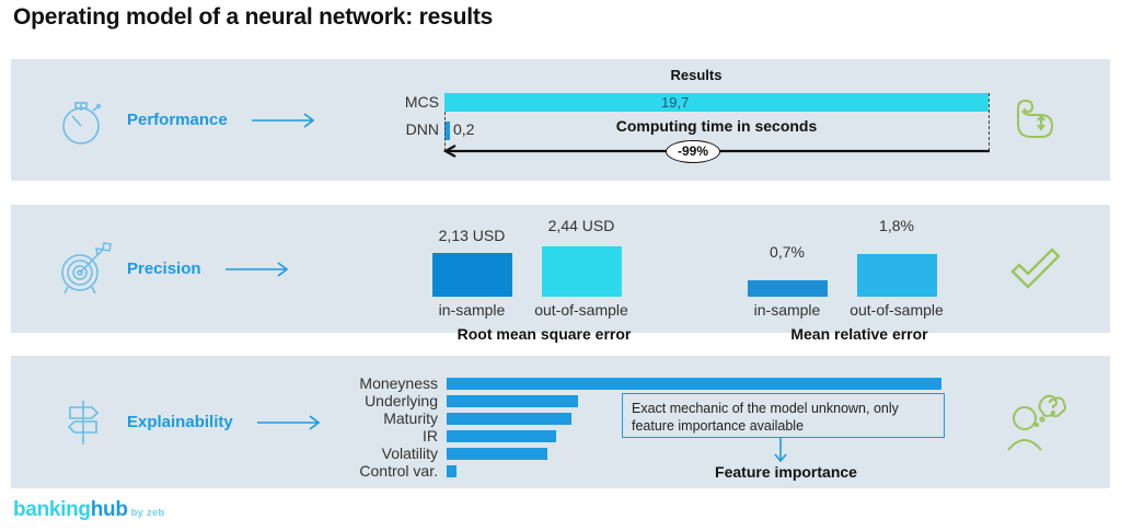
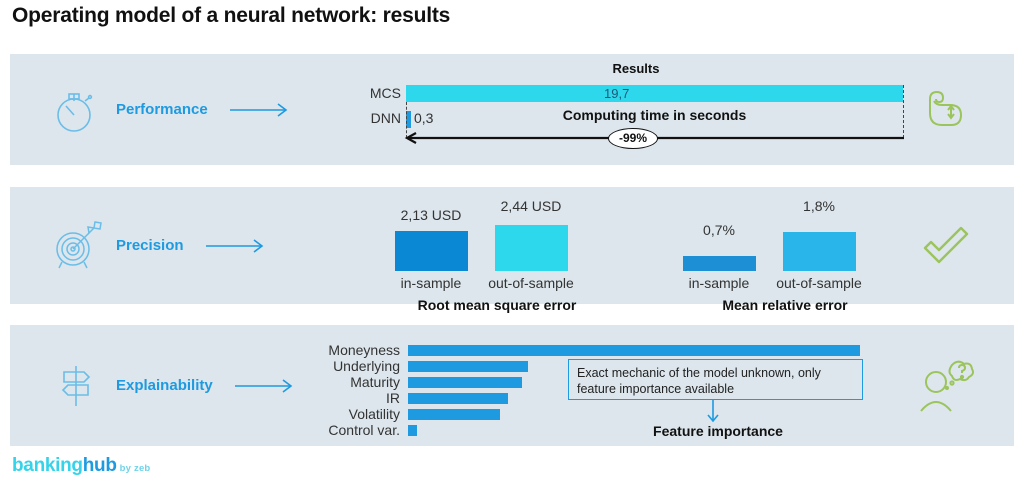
  Operating model of a neural network: results
  Performance
  Results
  MCS
  DNN
  19,7
- 0,2
+ 0,3
  Computing time in seconds
  -99%
  Precision
  2,13 USD
  2,44 USD
  in-sample
  out-of-sample
  Root mean square error
  0,7%
  1,8%
  in-sample
  out-of-sample
  Mean relative error
  Explainability
  Moneyness
  Underlying
  Maturity
  IR
  Volatility
  Control var.
  Exact mechanic of the model unknown, only feature importance available
  Feature importance
  banking
  hub
  by zeb
